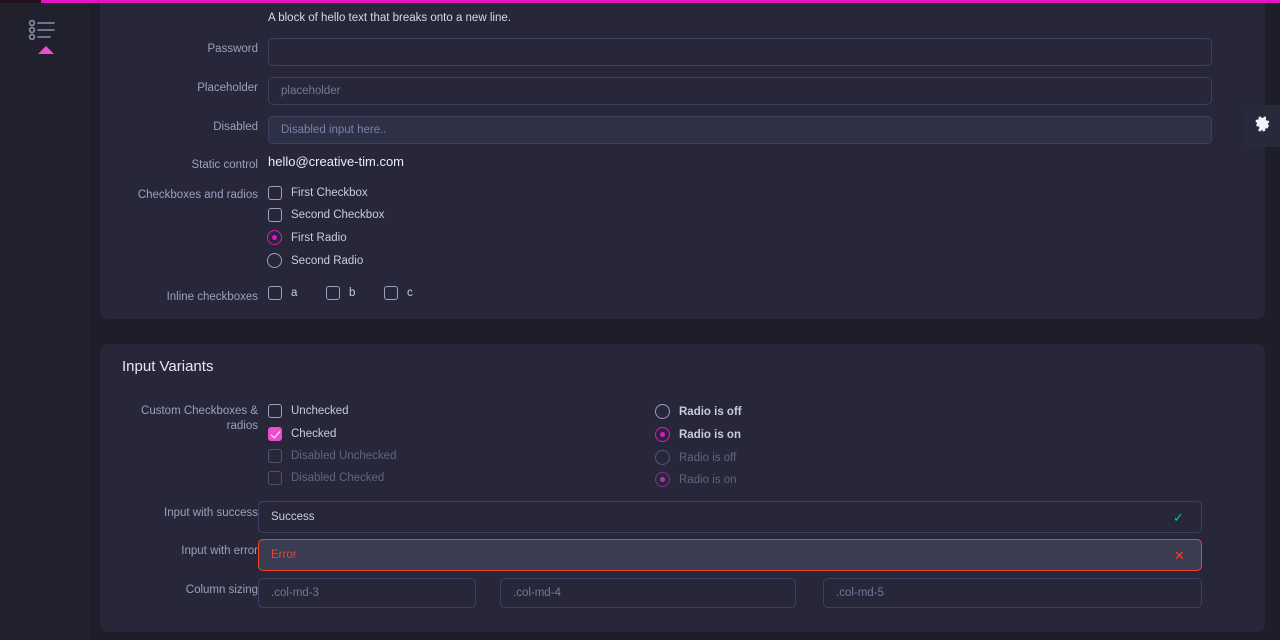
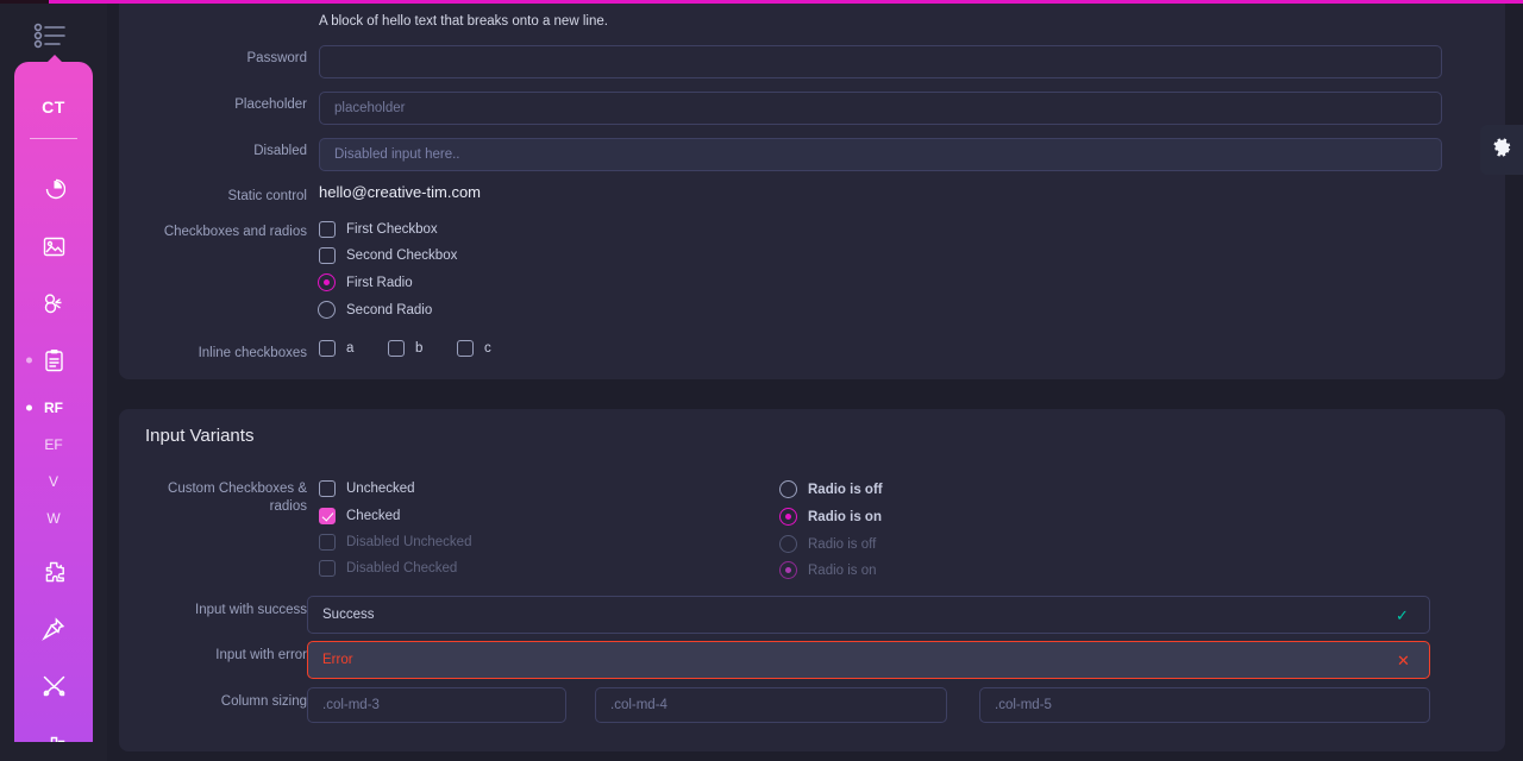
+ CT
+ RF
+ EF
+ V
+ W
  A block of hello text that breaks onto a new line.
  Password
  Placeholder
  placeholder
  Disabled
  Disabled input here..
  Static control
  hello@creative-tim.com
  Checkboxes and radios
  First Checkbox
  Second Checkbox
  First Radio
  Second Radio
  Inline checkboxes
  a
  b
  c
  Input Variants
  Custom Checkboxes &
  radios
  Unchecked
  Checked
  Disabled Unchecked
  Disabled Checked
  Radio is off
  Radio is on
  Radio is off
  Radio is on
  Input with success
  Success
  ✓
  Input with error
  Error
  ✕
  Column sizing
  .col-md-3
  .col-md-4
  .col-md-5
